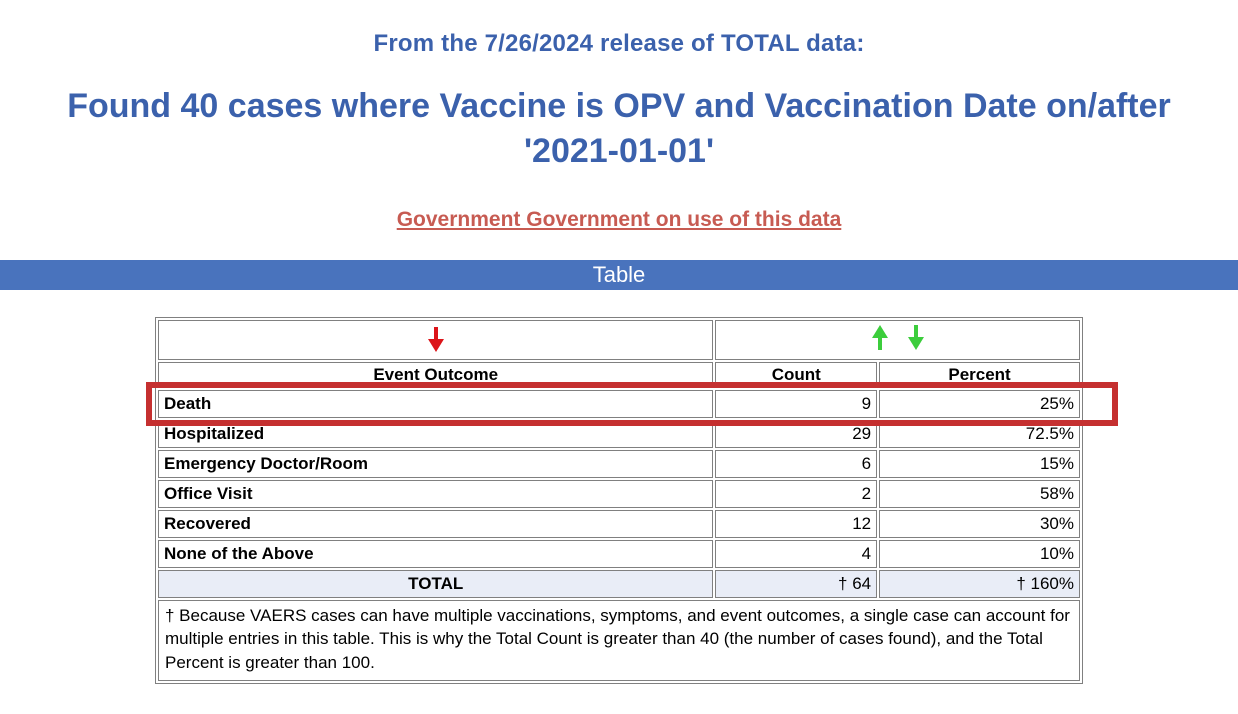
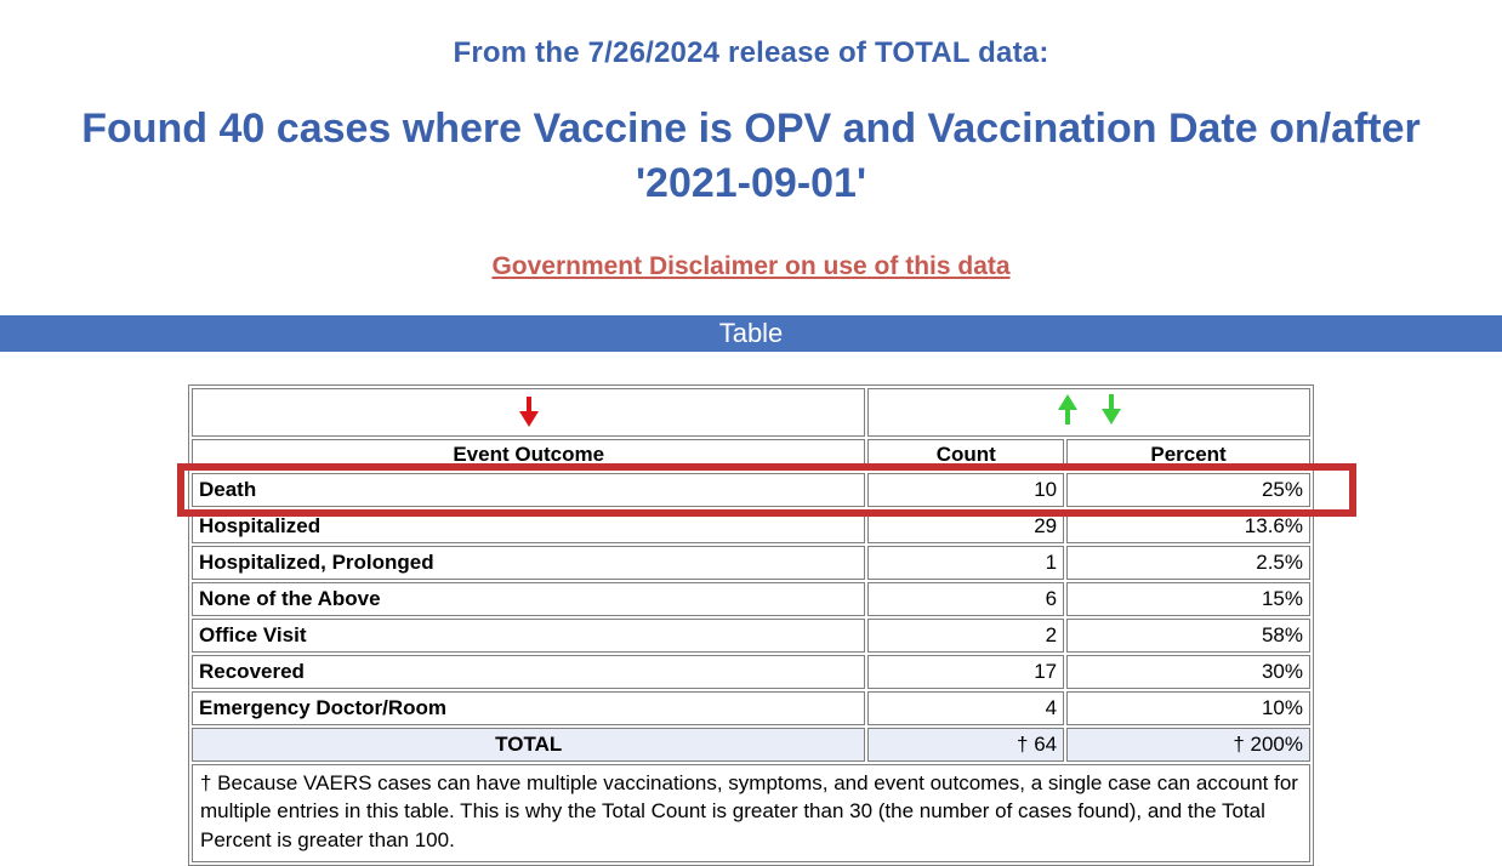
  From the 7/26/2024 release of TOTAL data:
- Found 40 cases where Vaccine is OPV and Vaccination Date on/after '2021-01-01'
+ Found 40 cases where Vaccine is OPV and Vaccination Date on/after '2021-09-01'
- Government Government on use of this data
+ Government Disclaimer on use of this data
  Table
  Event Outcome	Count	Percent
- Death	9	25%
+ Death	10	25%
- Hospitalized	29	72.5%
+ Hospitalized	29	13.6%
+ Hospitalized, Prolonged	1	2.5%
- Emergency Doctor/Room	6	15%
+ None of the Above	6	15%
  Office Visit	2	58%
- Recovered	12	30%
+ Recovered	17	30%
- None of the Above	4	10%
+ Emergency Doctor/Room	4	10%
- TOTAL	† 64	† 160%
+ TOTAL	† 64	† 200%
- † Because VAERS cases can have multiple vaccinations, symptoms, and event outcomes, a single case can account for multiple entries in this table. This is why the Total Count is greater than 40 (the number of cases found), and the Total Percent is greater than 100.
+ † Because VAERS cases can have multiple vaccinations, symptoms, and event outcomes, a single case can account for multiple entries in this table. This is why the Total Count is greater than 30 (the number of cases found), and the Total Percent is greater than 100.
